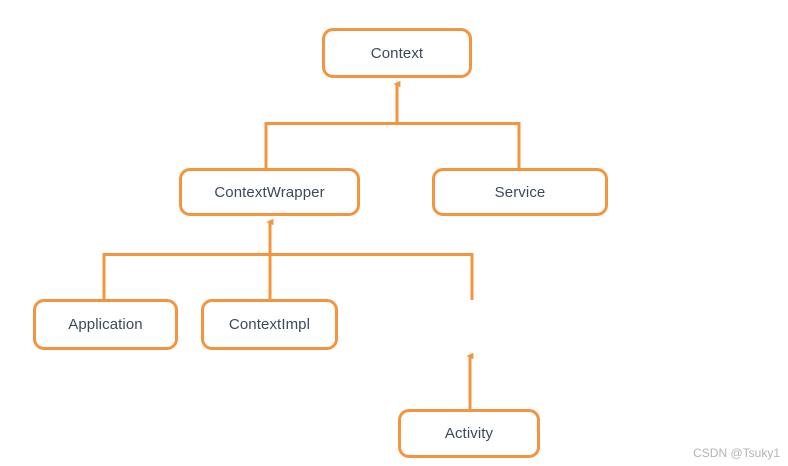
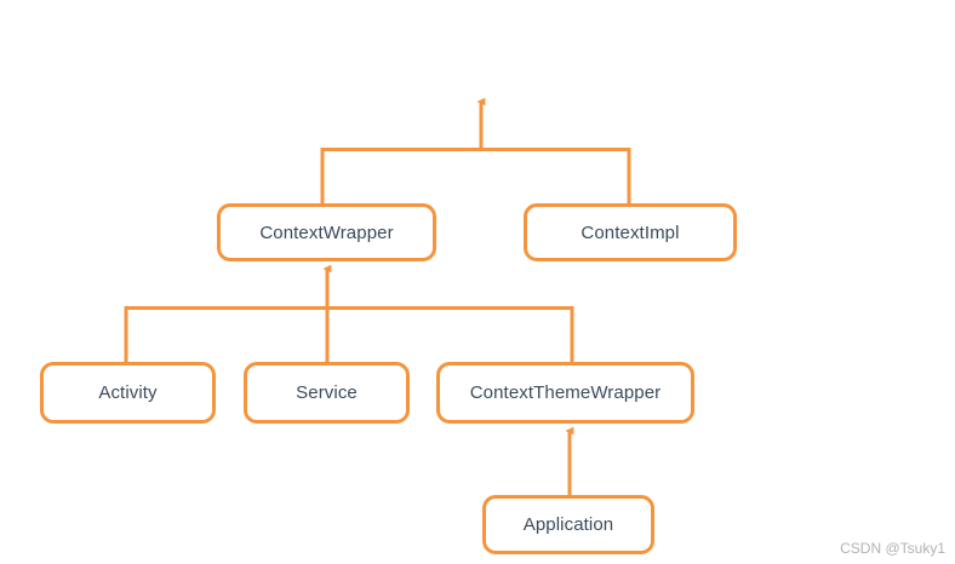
- Context
  ContextWrapper
- Service
+ ContextImpl
- Application
+ Activity
- ContextImpl
+ Service
+ ContextThemeWrapper
- Activity
+ Application
  CSDN @Tsuky1
